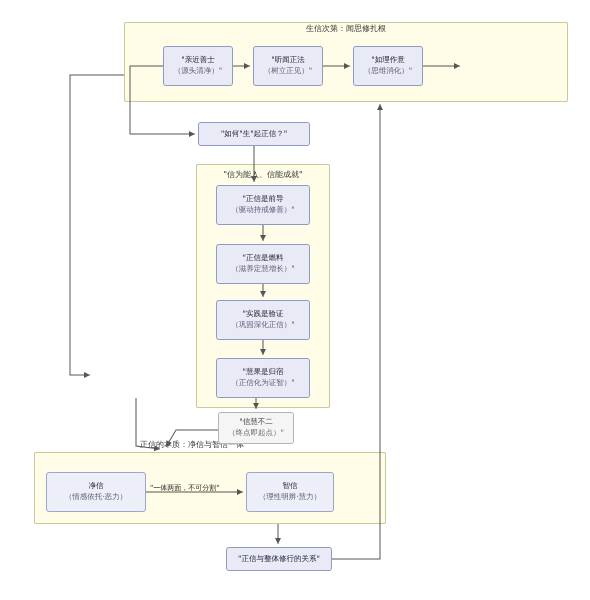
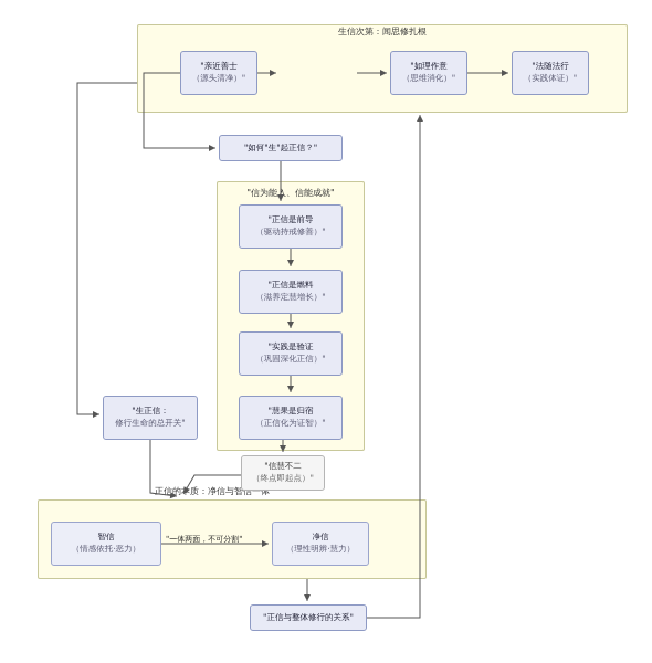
  生信次第：闻思修扎根
  "信为能入、信能成就"
  正信的质：净信与智信一体
  "亲近善士
  （源头清净）"
- "听闻正法
- （树立正见）"
  "如理作意
  （思维消化）"
+ "法随法行
+ （实践体证）"
  "如何"生"起正信？"
  "正信是前导
  （驱动持戒修善）"
  "正信是燃料
  （滋养定慧增长）"
  "实践是验证
  （巩固深化正信）"
  "慧果是归宿
  （正信化为证智）"
+ "生正信：
+ 修行生命的总开关"
  "信慧不二
  （终点即起点）"
- 净信
+ 智信
  （情感依托·恶力）
- 智信
+ 净信
  （理性明辨·慧力）
  "正信与整体修行的关系"
  "一体两面，不可分割"
